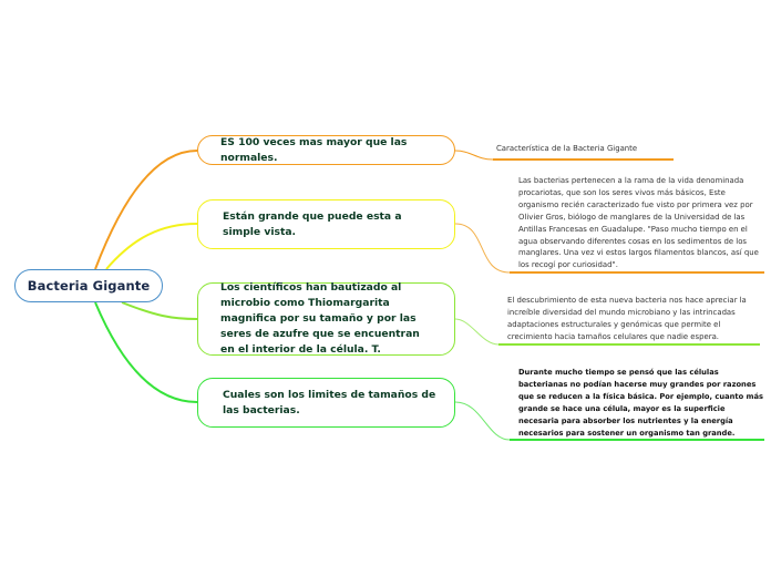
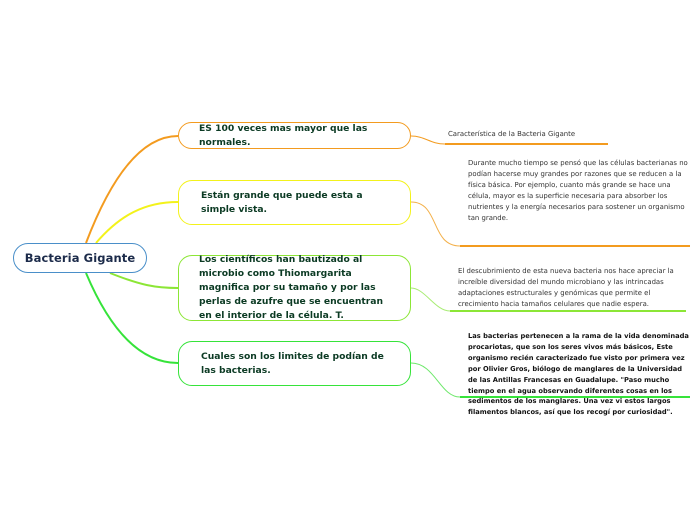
  Bacteria Gigante
  ES 100 veces mas mayor que las normales.
  Están grande que puede esta a simple vista.
- Los científicos han bautizado al microbio como Thiomargarita magnifica por su tamaño y por las seres de azufre que se encuentran en el interior de la célula. T.
+ Los científicos han bautizado al microbio como Thiomargarita magnifica por su tamaño y por las perlas de azufre que se encuentran en el interior de la célula. T.
- Cuales son los limites de tamaños de las bacterias.
+ Cuales son los limites de podían de las bacterias.
  Característica de la Bacteria Gigante
- Las bacterias pertenecen a la rama de la vida denominada procariotas, que son los seres vivos más básicos, Este organismo recién caracterizado fue visto por primera vez por Olivier Gros, biólogo de manglares de la Universidad de las Antillas Francesas en Guadalupe. "Paso mucho tiempo en el agua observando diferentes cosas en los sedimentos de los manglares. Una vez vi estos largos filamentos blancos, así que los recogí por curiosidad".
+ Durante mucho tiempo se pensó que las células bacterianas no podían hacerse muy grandes por razones que se reducen a la física básica. Por ejemplo, cuanto más grande se hace una célula, mayor es la superficie necesaria para absorber los nutrientes y la energía necesarios para sostener un organismo tan grande.
  El descubrimiento de esta nueva bacteria nos hace apreciar la increíble diversidad del mundo microbiano y las intrincadas adaptaciones estructurales y genómicas que permite el crecimiento hacia tamaños celulares que nadie espera.
- Durante mucho tiempo se pensó que las células bacterianas no podían hacerse muy grandes por razones que se reducen a la física básica. Por ejemplo, cuanto más grande se hace una célula, mayor es la superficie necesaria para absorber los nutrientes y la energía necesarios para sostener un organismo tan grande.
+ Las bacterias pertenecen a la rama de la vida denominada procariotas, que son los seres vivos más básicos, Este organismo recién caracterizado fue visto por primera vez por Olivier Gros, biólogo de manglares de la Universidad de las Antillas Francesas en Guadalupe. "Paso mucho tiempo en el agua observando diferentes cosas en los sedimentos de los manglares. Una vez vi estos largos filamentos blancos, así que los recogí por curiosidad".
